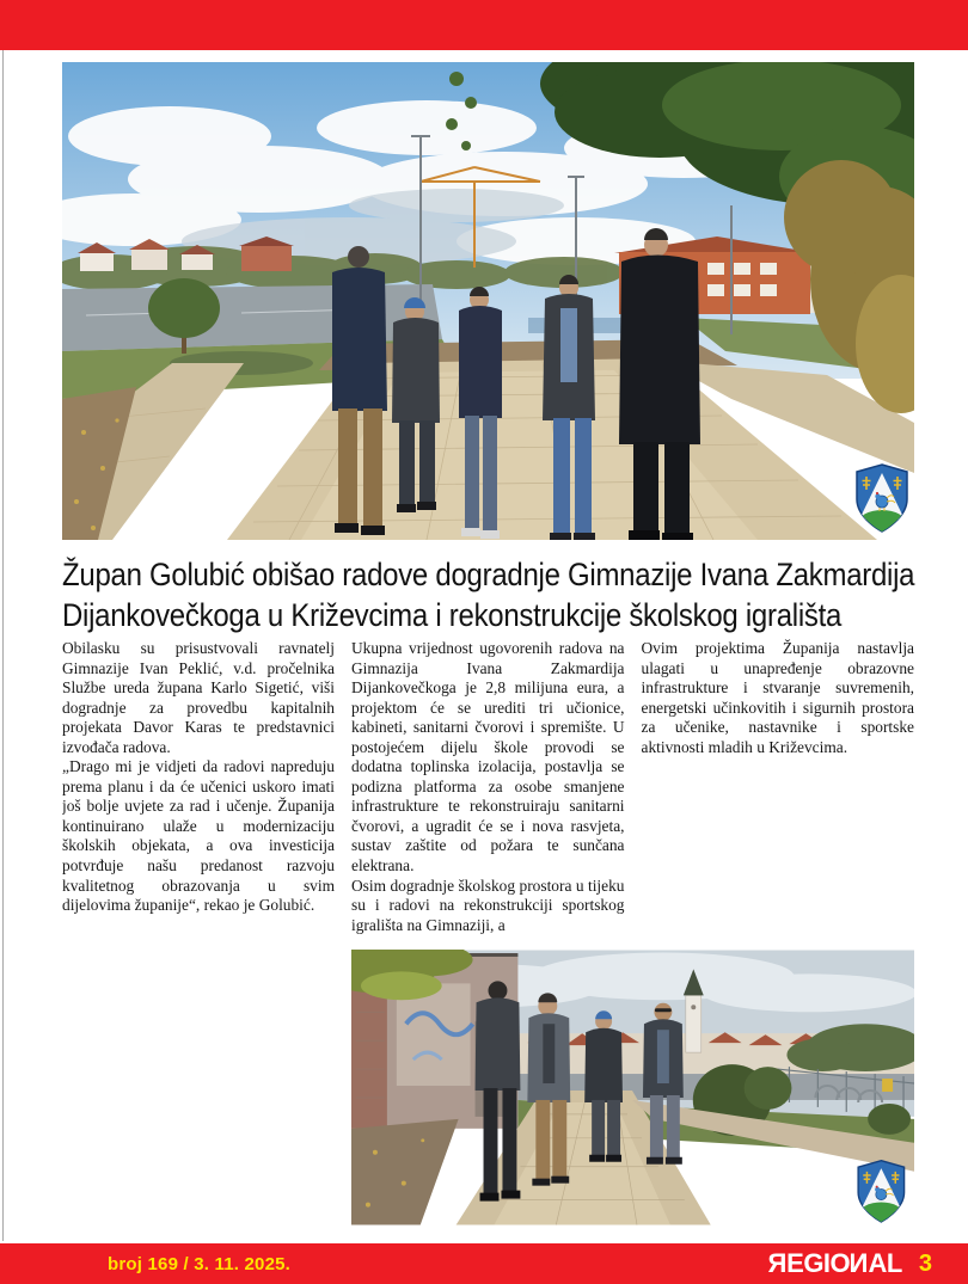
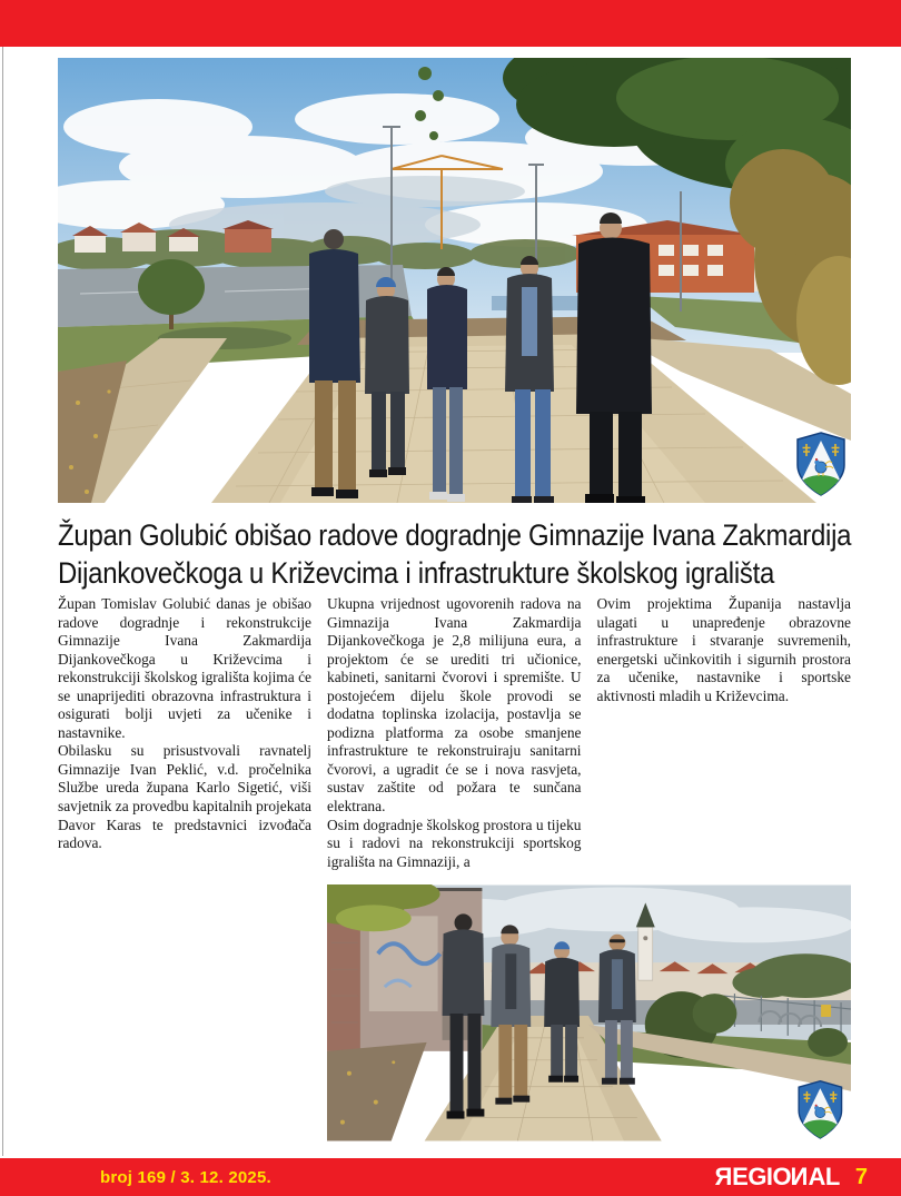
  Župan Golubić obišao radove dogradnje Gimnazije Ivana Zakmardija
- Dijankovečkoga u Križevcima i rekonstrukcije školskog igrališta
+ Dijankovečkoga u Križevcima i infrastrukture školskog igrališta
+ Župan Tomislav Golubić danas je obišao radove dogradnje i rekonstrukcije Gimnazije Ivana Zakmardija Dijankovečkoga u Križevcima i rekonstrukciji školskog igrališta kojima će se unaprijediti obrazovna infrastruktura i osigurati bolji uvjeti za učenike i nastavnike.
- Obilasku su prisustvovali ravnatelj Gimnazije Ivan Peklić, v.d. pročelnika Službe ureda župana Karlo Sigetić, viši dogradnje za provedbu kapitalnih projekata Davor Karas te predstavnici izvođača radova.
+ Obilasku su prisustvovali ravnatelj Gimnazije Ivan Peklić, v.d. pročelnika Službe ureda župana Karlo Sigetić, viši savjetnik za provedbu kapitalnih projekata Davor Karas te predstavnici izvođača radova.
- „Drago mi je vidjeti da radovi napreduju prema planu i da će učenici uskoro imati još bolje uvjete za rad i učenje. Županija kontinuirano ulaže u modernizaciju školskih objekata, a ova investicija potvrđuje našu predanost razvoju kvalitetnog obrazovanja u svim dijelovima županije“, rekao je Golubić.
  Ukupna vrijednost ugovorenih radova na Gimnazija Ivana Zakmardija Dijankovečkoga je 2,8 milijuna eura, a projektom će se urediti tri učionice, kabineti, sanitarni čvorovi i spremište. U postojećem dijelu škole provodi se dodatna toplinska izolacija, postavlja se podizna platforma za osobe smanjene infrastrukture te rekonstruiraju sanitarni čvorovi, a ugradit će se i nova rasvjeta, sustav zaštite od požara te sunčana elektrana.
  Osim dogradnje školskog prostora u tijeku su i radovi na rekonstrukciji sportskog igrališta na Gimnaziji, a
  Ovim projektima Županija nastavlja ulagati u unapređenje obrazovne infrastrukture i stvaranje suvremenih, energetski učinkovitih i sigurnih prostora za učenike, nastavnike i sportske aktivnosti mladih u Križevcima.
- broj 169 / 3. 11. 2025.
+ broj 169 / 3. 12. 2025.
- 3
+ 7
